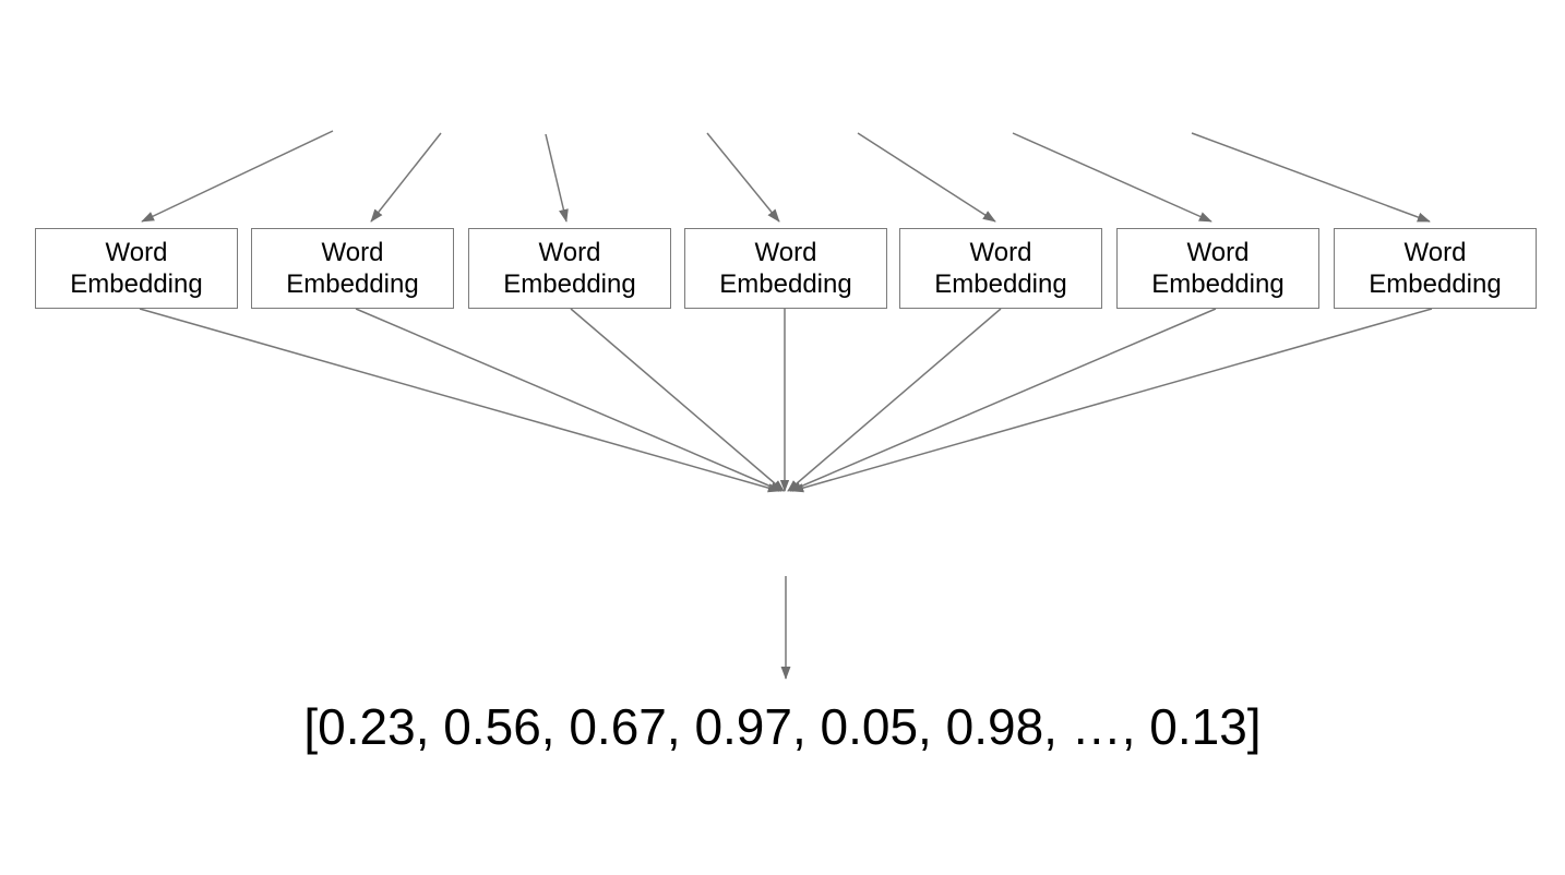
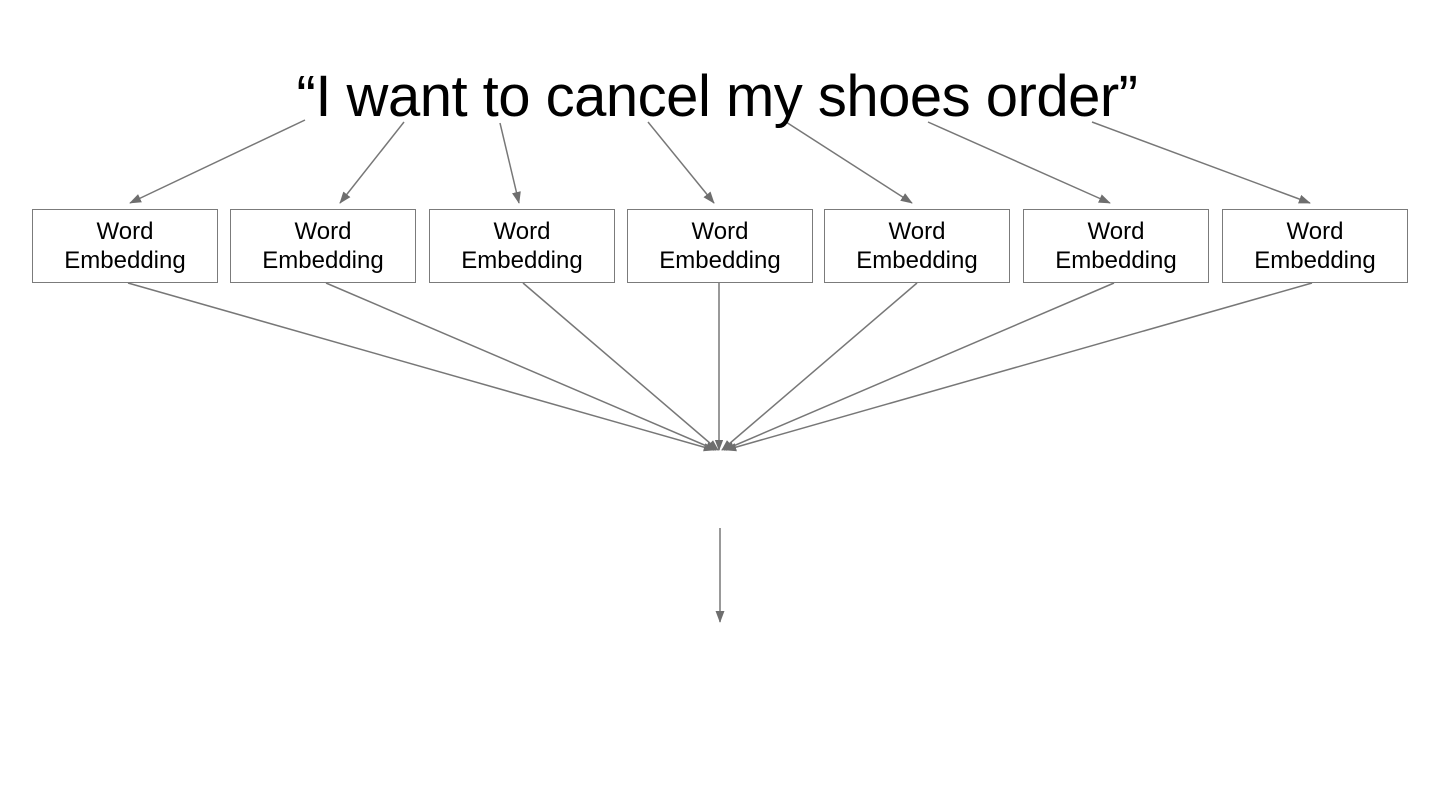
+ “I want to cancel my shoes order”
  Word
  Embedding
  Word
  Embedding
  Word
  Embedding
  Word
  Embedding
  Word
  Embedding
  Word
  Embedding
  Word
  Embedding
- [0.23, 0.56, 0.67, 0.97, 0.05, 0.98, …, 0.13]
